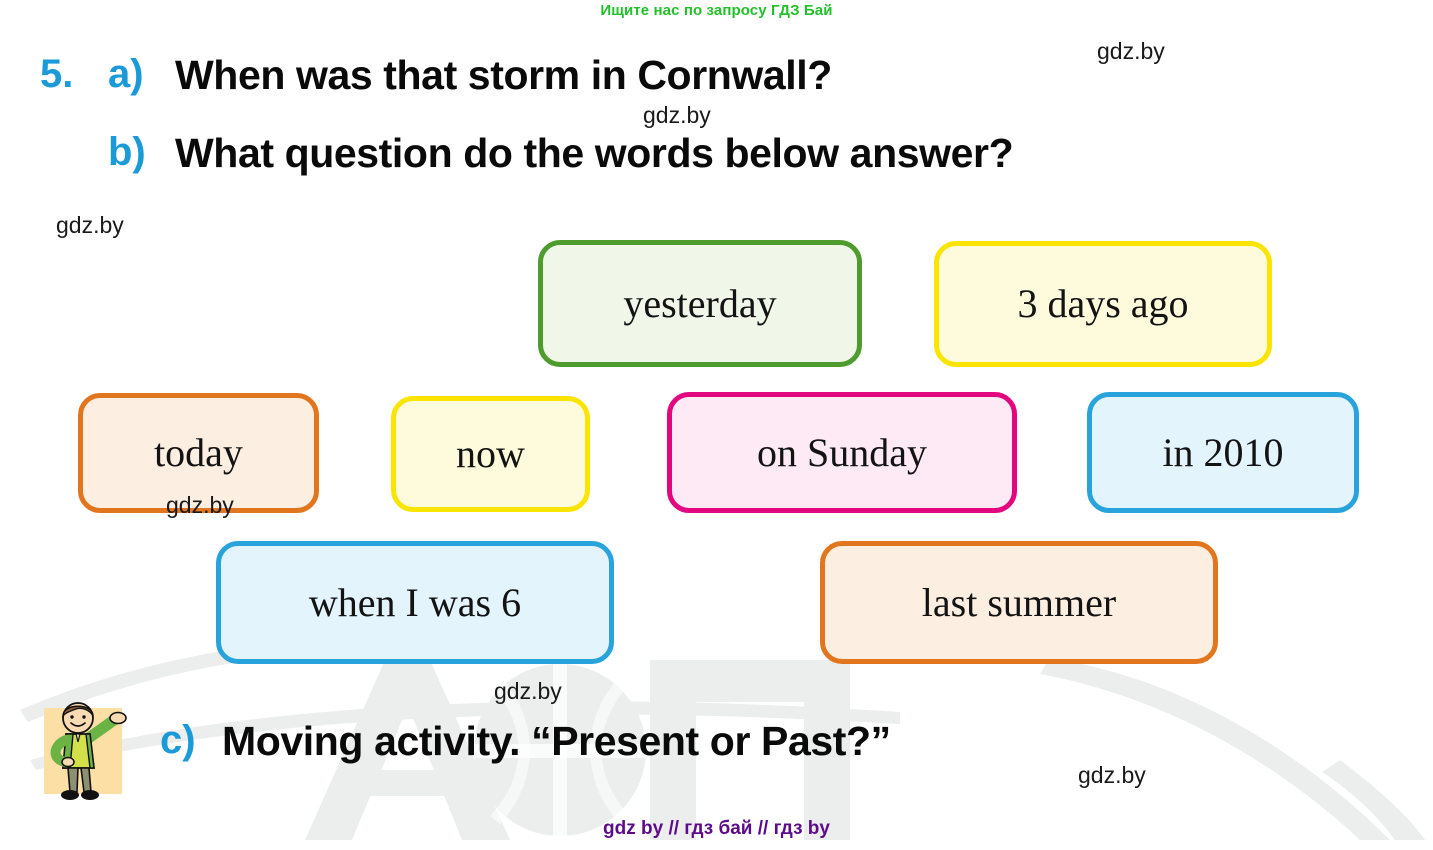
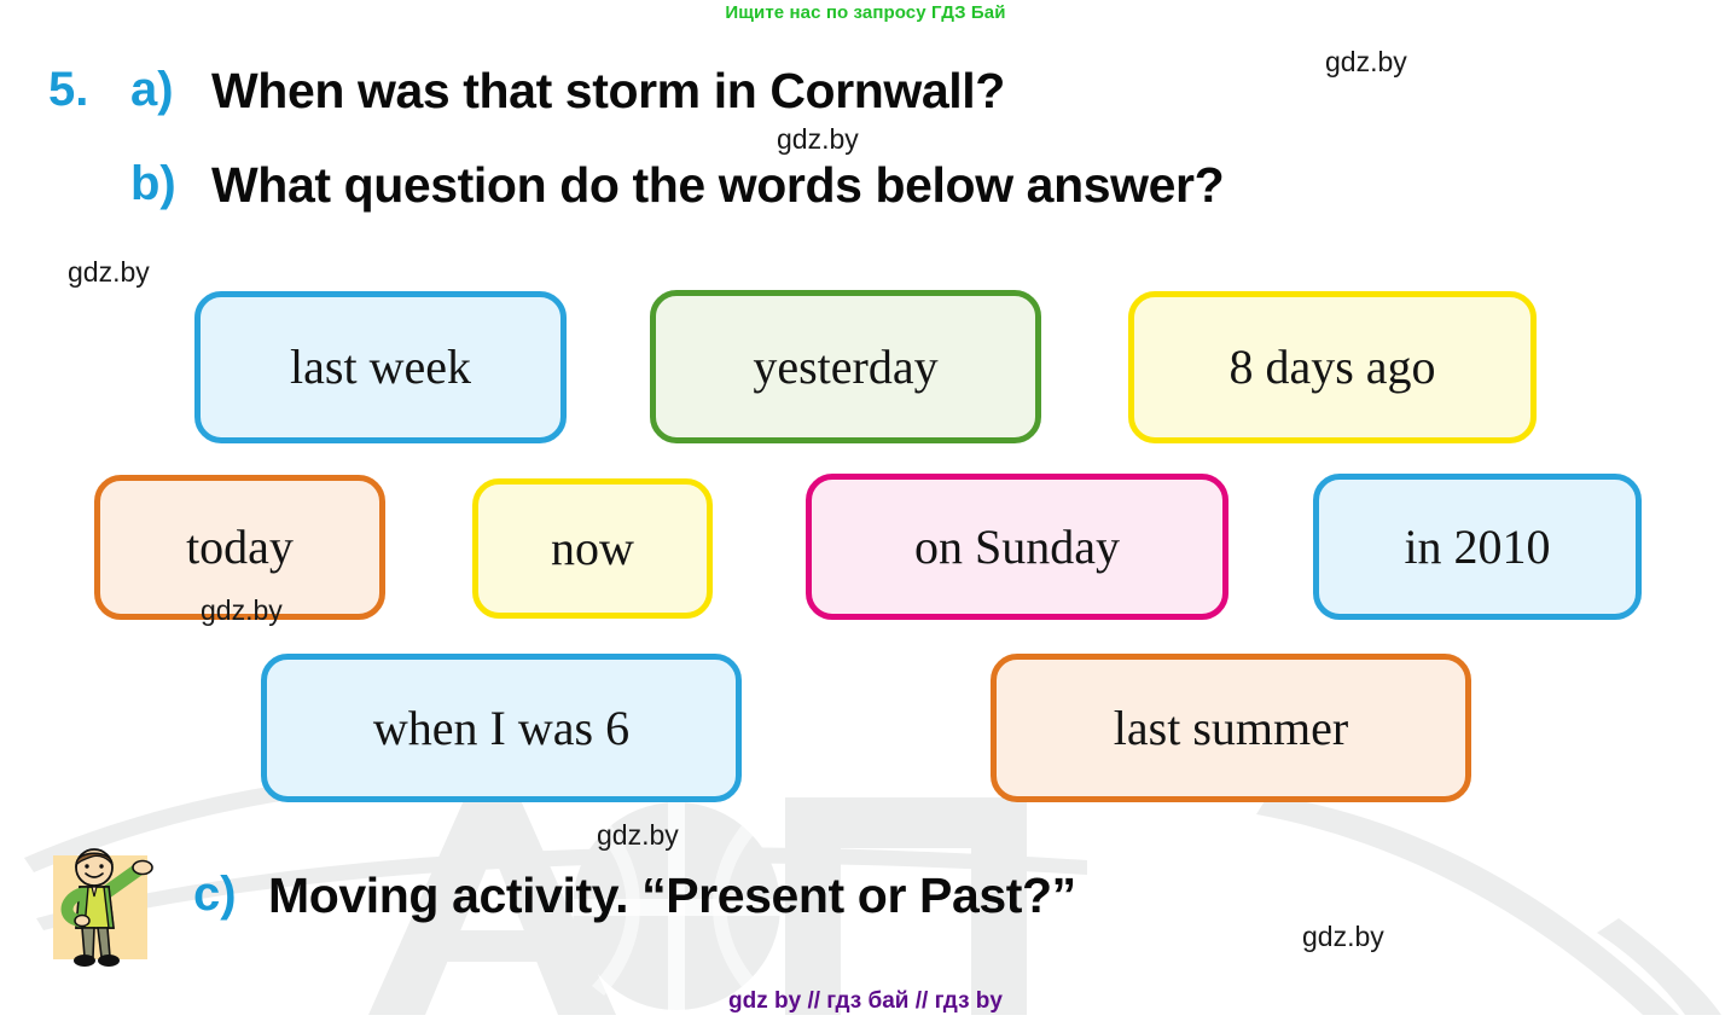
  Ищите нас по запросу ГДЗ Бай
  5.
  a)
  When was that storm in Cornwall?
  b)
  What question do the words below answer?
+ last week
  yesterday
- 3 days ago
+ 8 days ago
  today
  now
  on Sunday
  in 2010
  when I was 6
  last summer
  c)
  Moving activity. “Present or Past?”
  gdz.by
  gdz.by
  gdz.by
  gdz.by
  gdz.by
  gdz.by
  gdz by // гдз бай // гдз by
